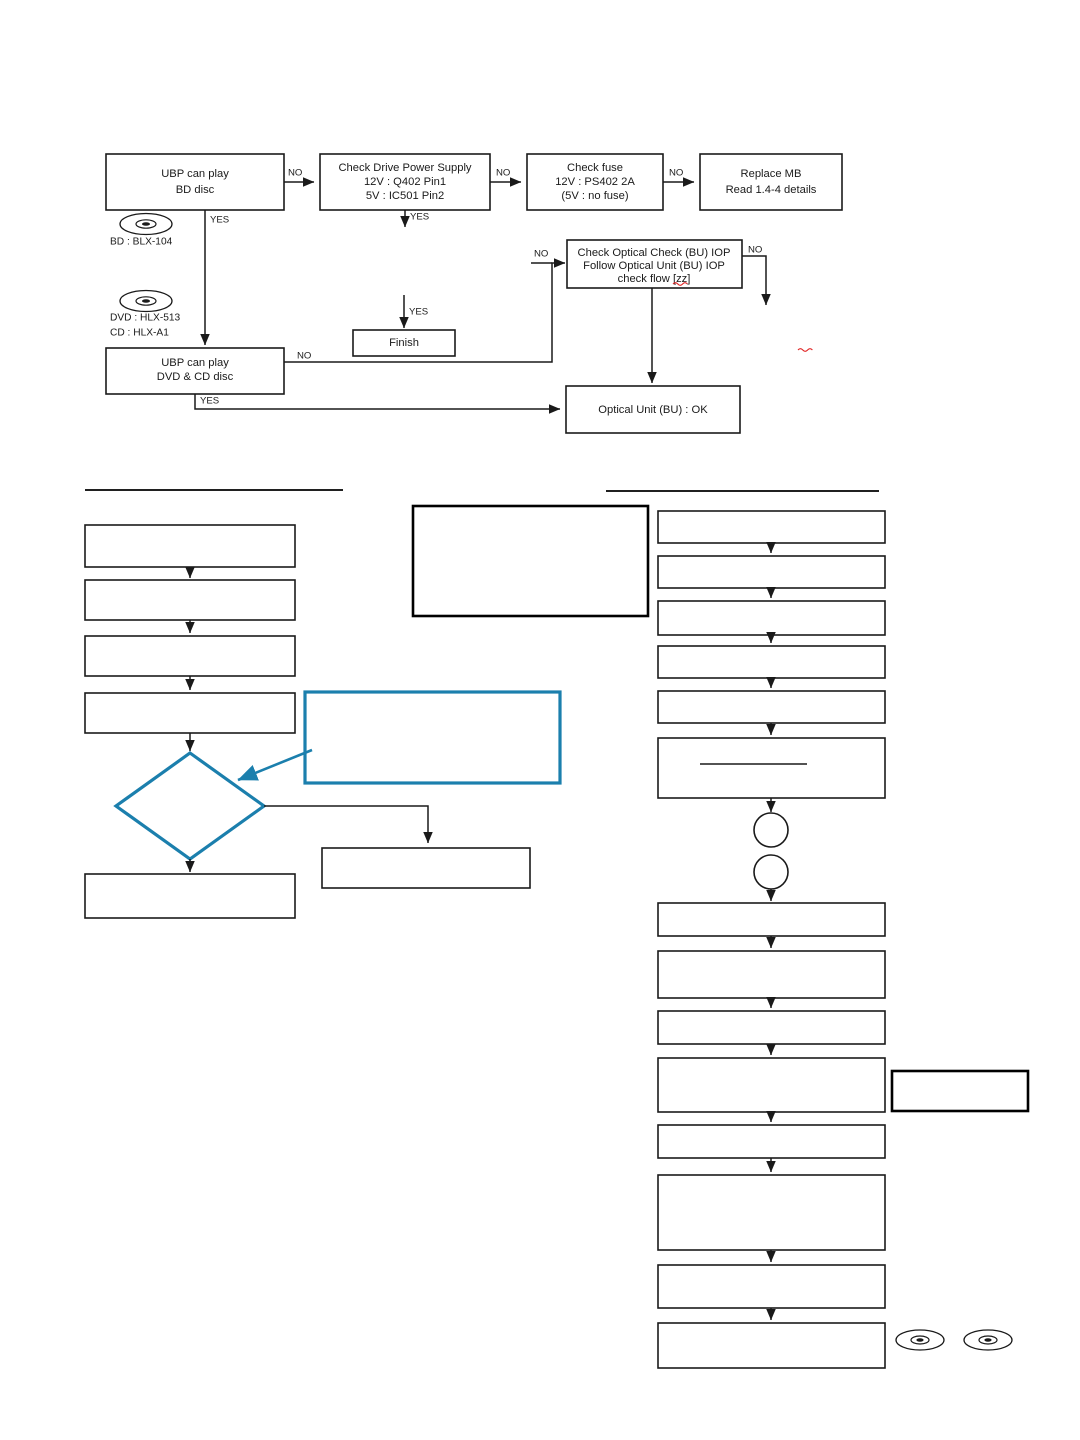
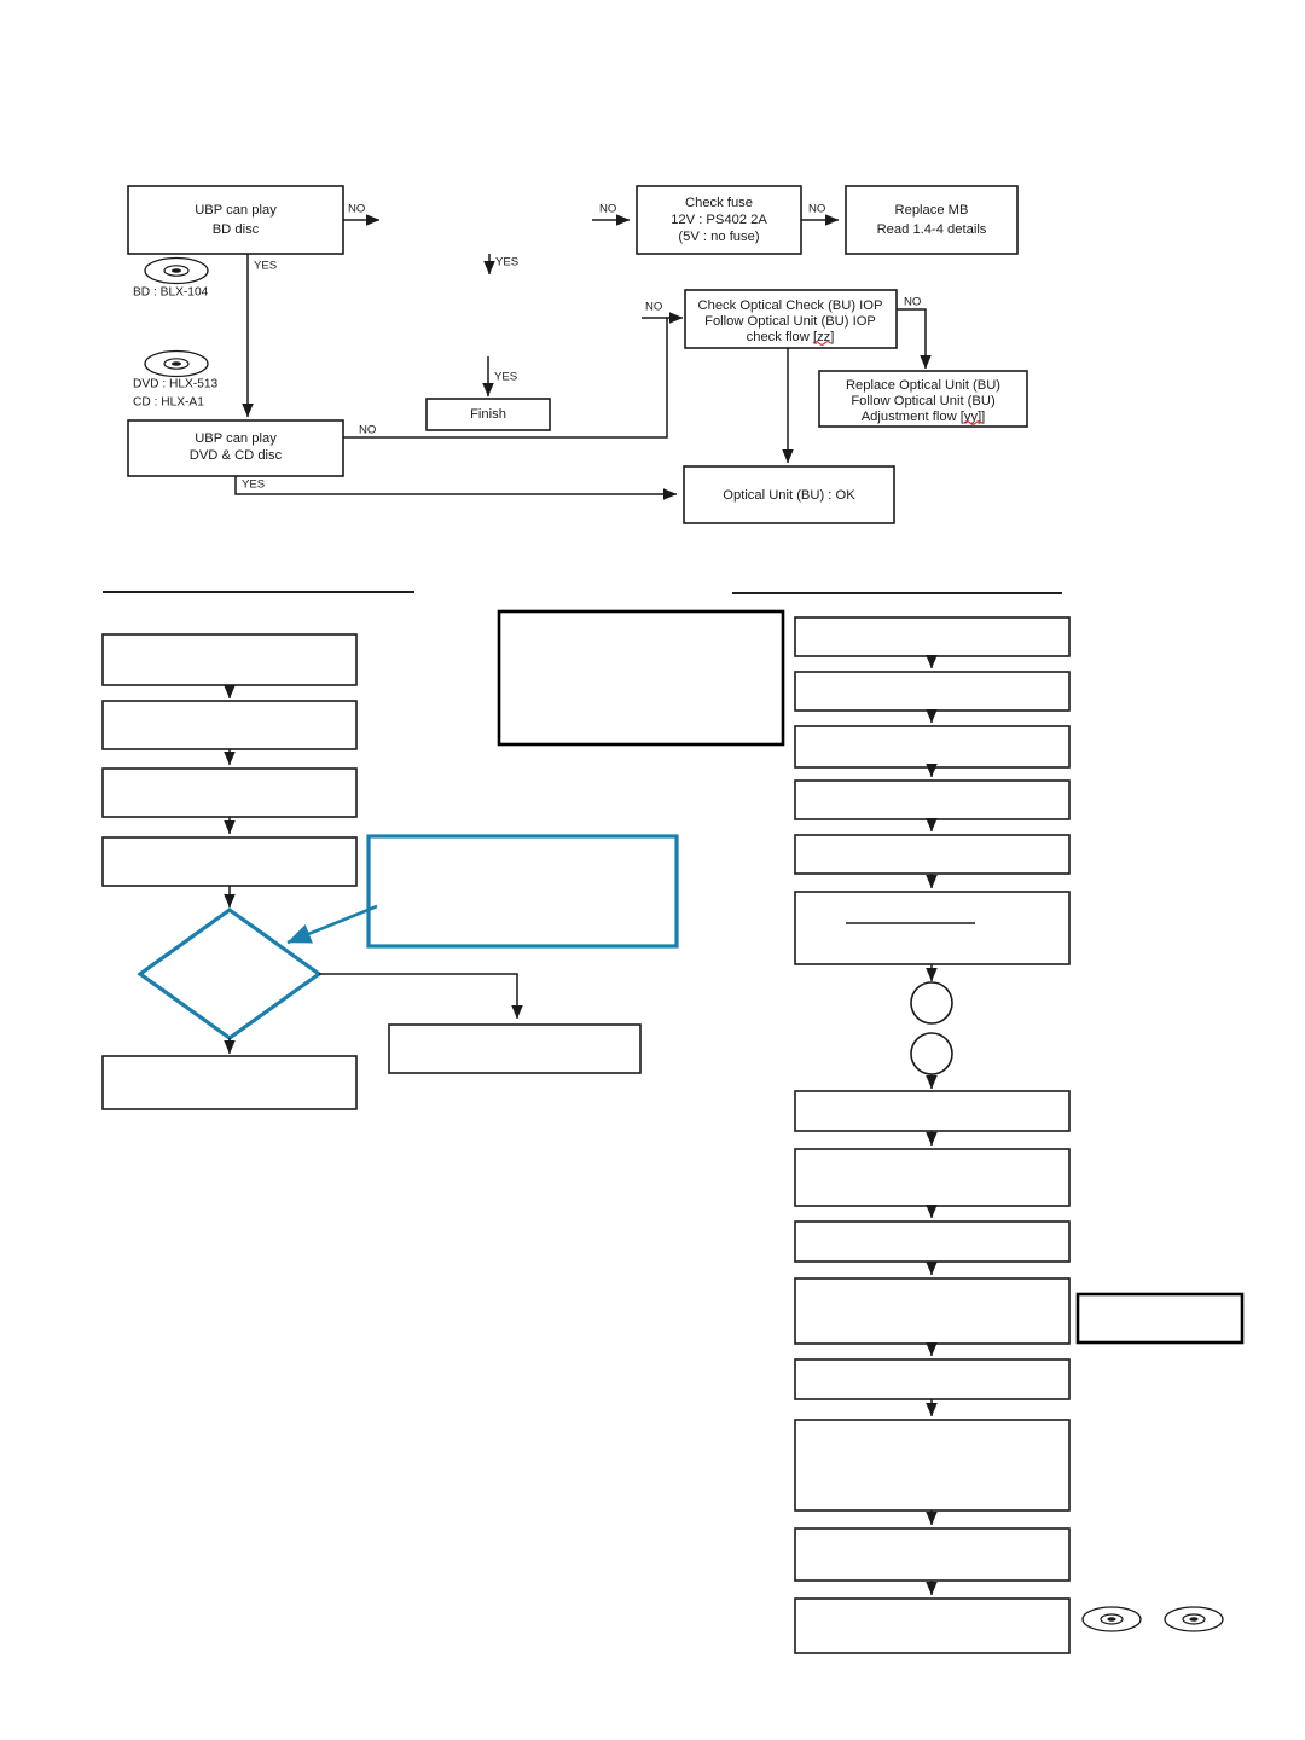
  UBP can play
  BD disc
- Check Drive Power Supply
- 12V : Q402 Pin1
- 5V : IC501 Pin2
  Check fuse
  12V : PS402 2A
  (5V : no fuse)
  Replace MB
  Read 1.4-4 details
  NO
  NO
  NO
  YES
  YES
  YES
  Finish
  NO
  Check Optical Check (BU) IOP
  Follow Optical Unit (BU) IOP
  check flow [zz]
  NO
+ Replace Optical Unit (BU)
+ Follow Optical Unit (BU)
+ Adjustment flow [yy]]
  UBP can play
  DVD & CD disc
  NO
  YES
  Optical Unit (BU) : OK
  BD : BLX-104
  DVD : HLX-513
  CD : HLX-A1
